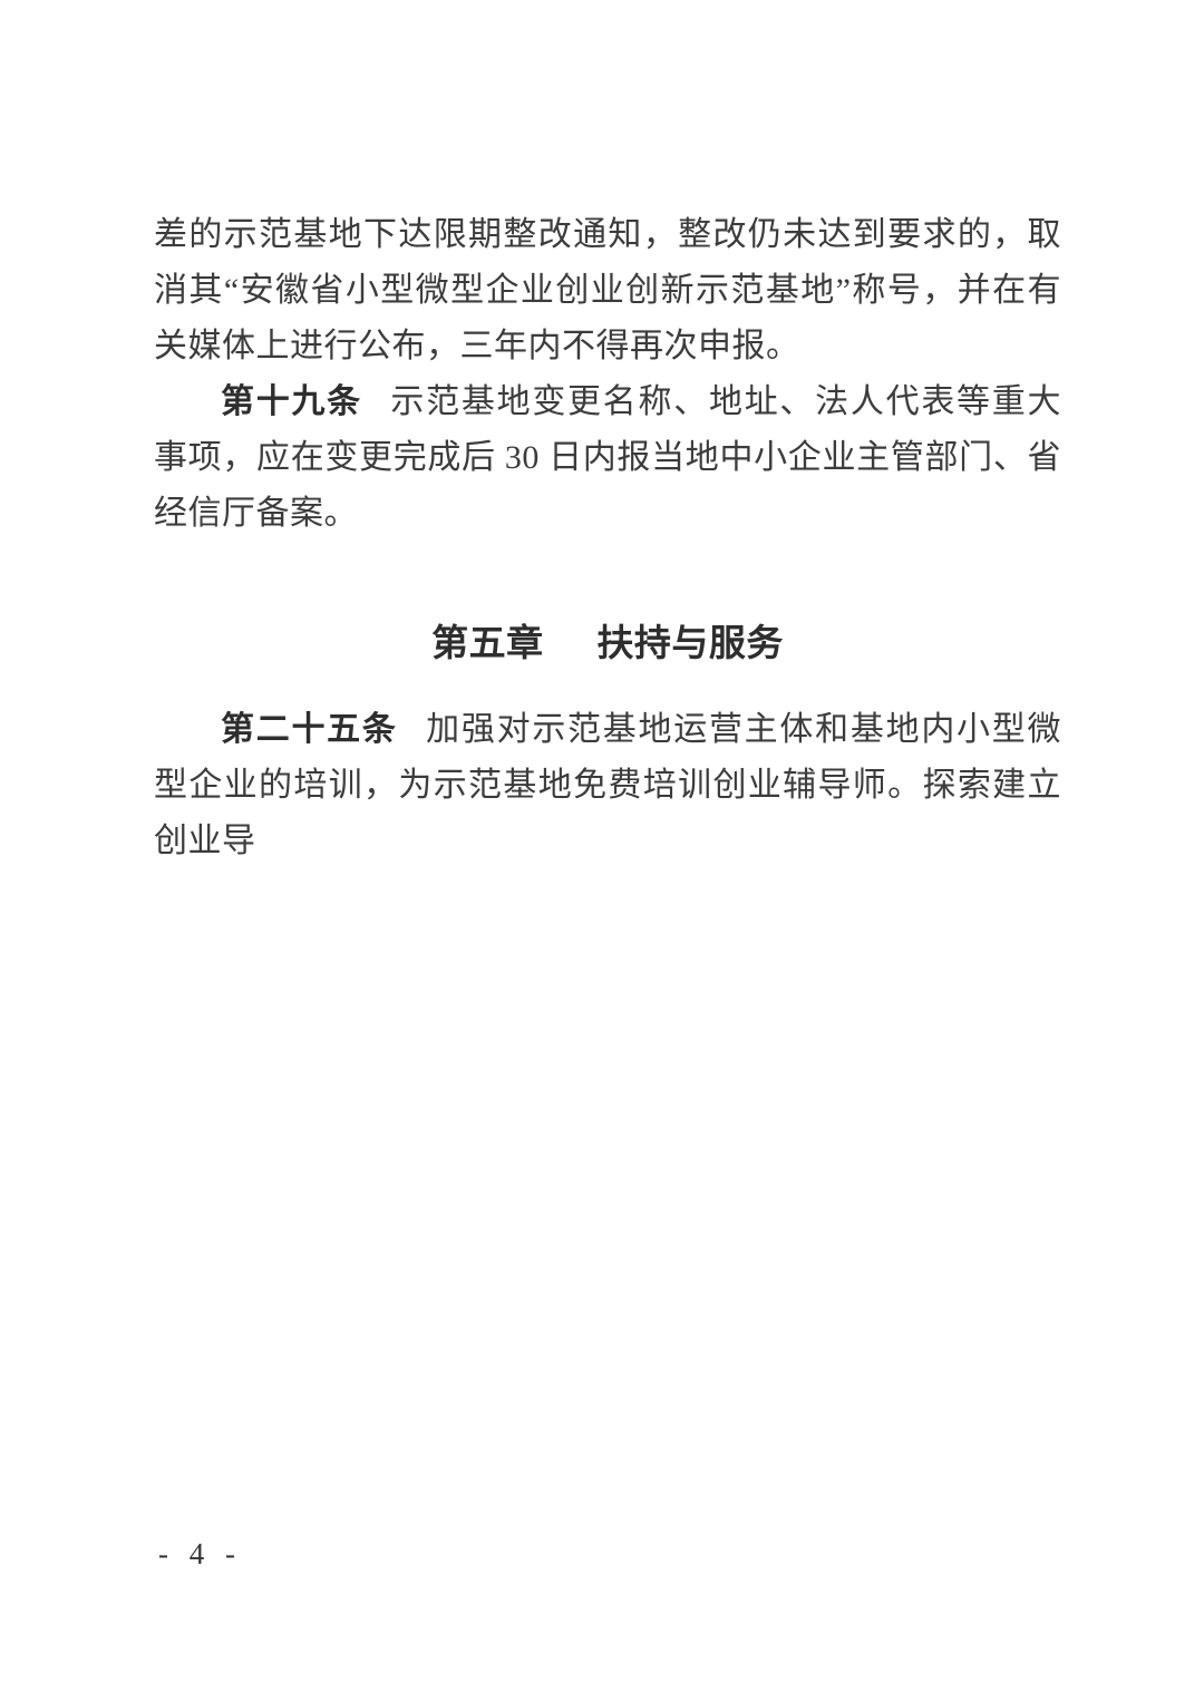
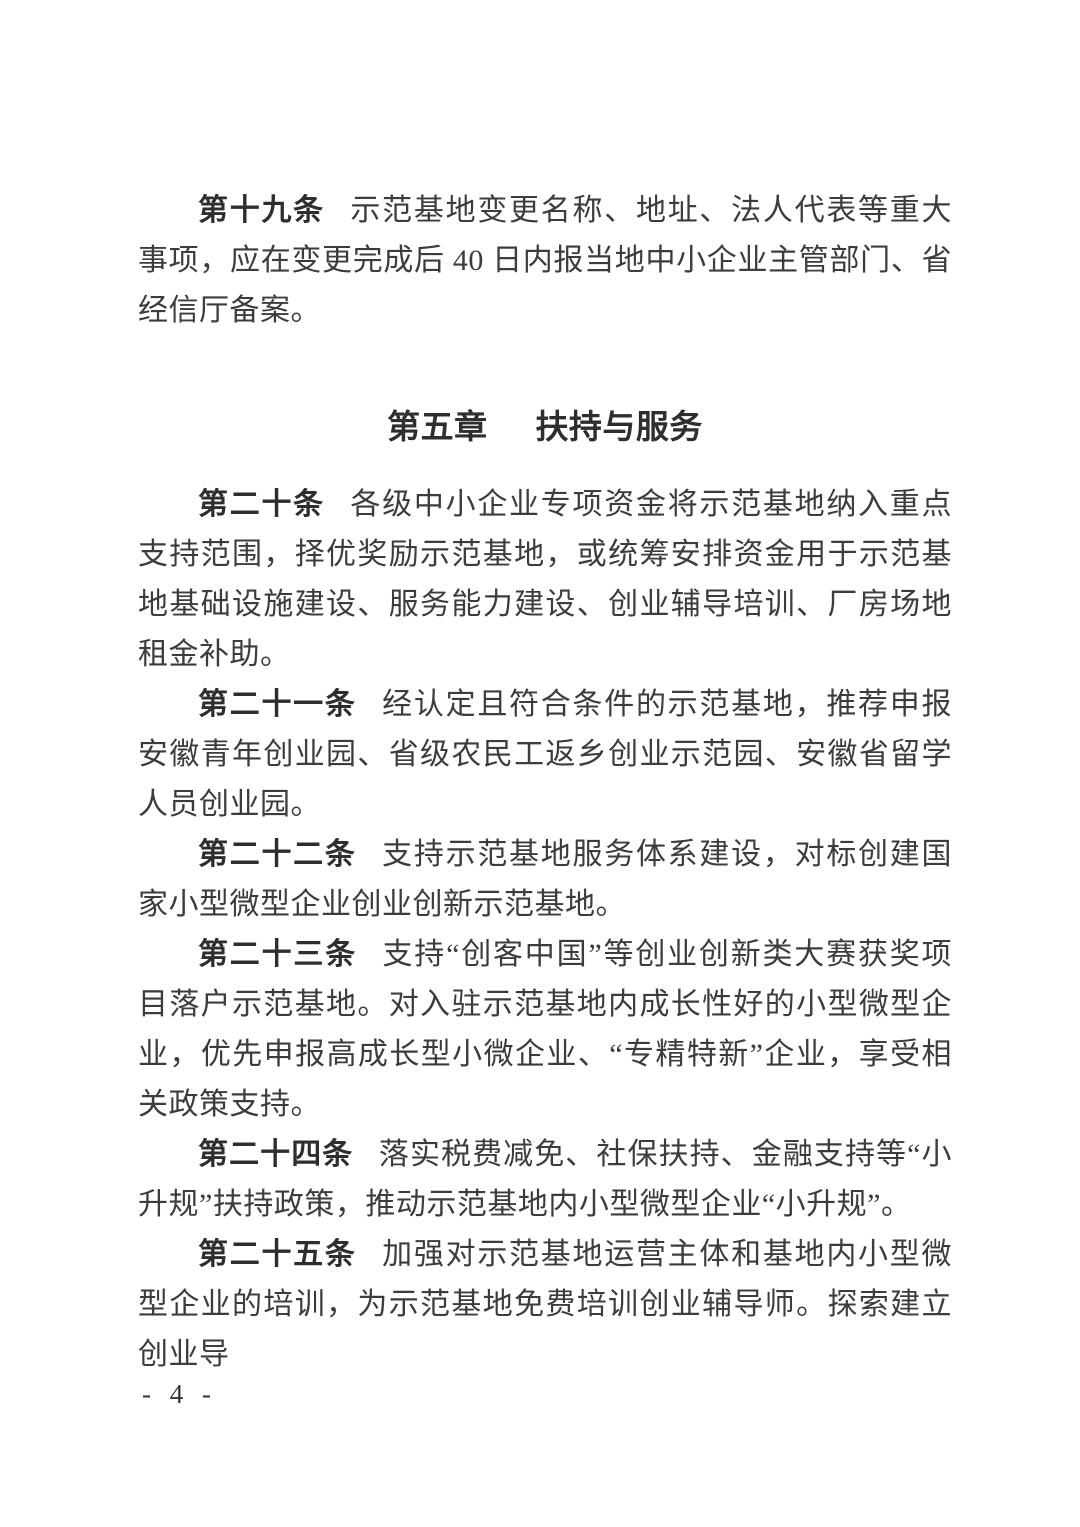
- 差的示范基地下达限期整改通知，整改仍未达到要求的，取消其“安徽省小型微型企业创业创新示范基地”称号，并在有关媒体上进行公布，三年内不得再次申报。
- 第十九条 示范基地变更名称、地址、法人代表等重大事项，应在变更完成后 30 日内报当地中小企业主管部门、省经信厅备案。
+ 第十九条 示范基地变更名称、地址、法人代表等重大事项，应在变更完成后 40 日内报当地中小企业主管部门、省经信厅备案。
  第五章 扶持与服务
+ 第二十条 各级中小企业专项资金将示范基地纳入重点支持范围，择优奖励示范基地，或统筹安排资金用于示范基地基础设施建设、服务能力建设、创业辅导培训、厂房场地租金补助。
+ 第二十一条 经认定且符合条件的示范基地，推荐申报安徽青年创业园、省级农民工返乡创业示范园、安徽省留学人员创业园。
+ 第二十二条 支持示范基地服务体系建设，对标创建国家小型微型企业创业创新示范基地。
+ 第二十三条 支持“创客中国”等创业创新类大赛获奖项目落户示范基地。对入驻示范基地内成长性好的小型微型企业，优先申报高成长型小微企业、“专精特新”企业，享受相关政策支持。
+ 第二十四条 落实税费减免、社保扶持、金融支持等“小升规”扶持政策，推动示范基地内小型微型企业“小升规”。
  第二十五条 加强对示范基地运营主体和基地内小型微型企业的培训，为示范基地免费培训创业辅导师。探索建立创业导
  - 4 -
